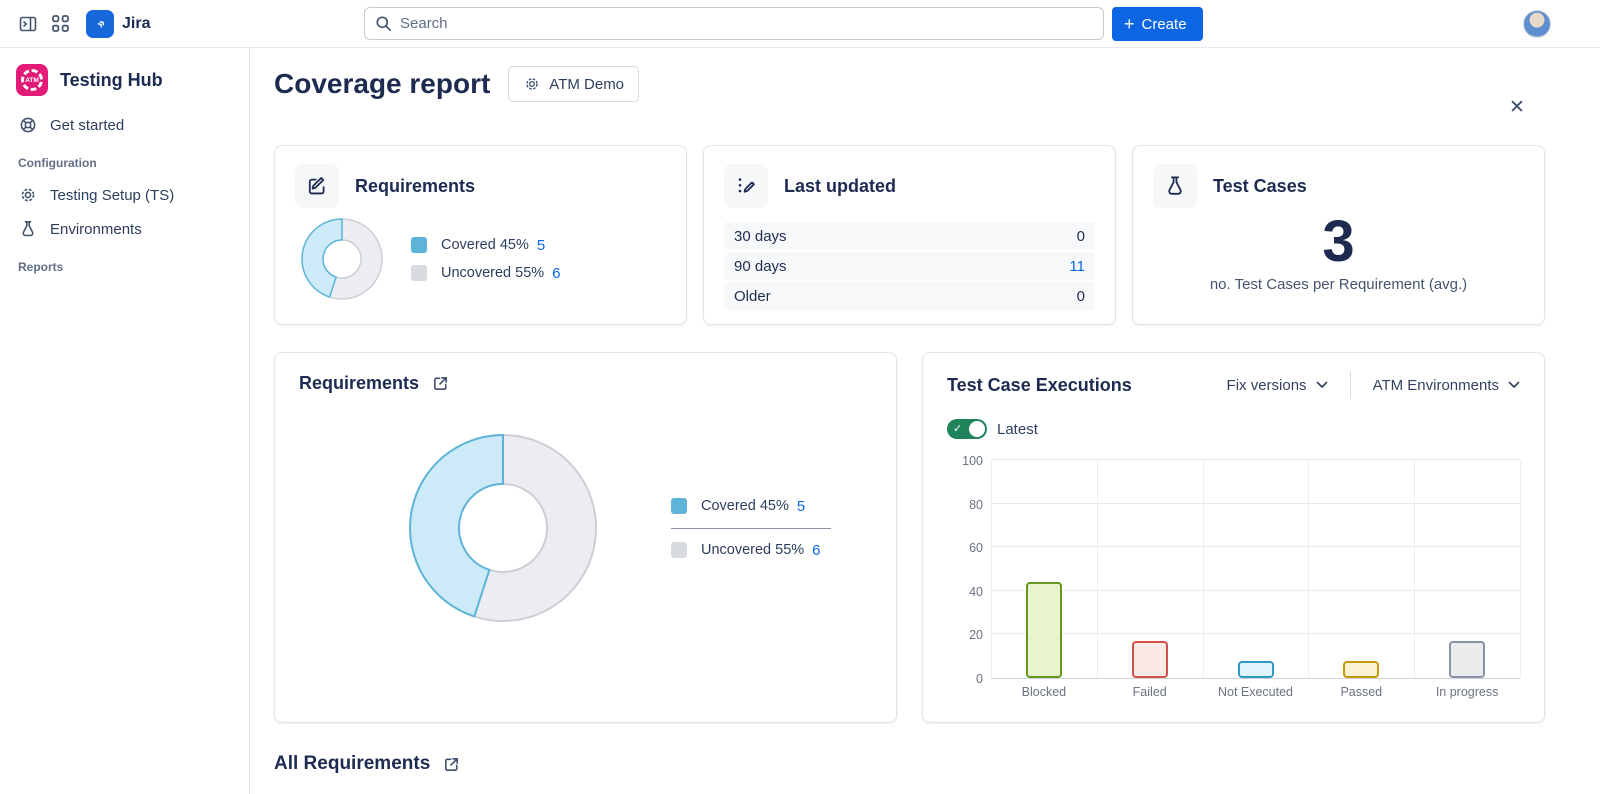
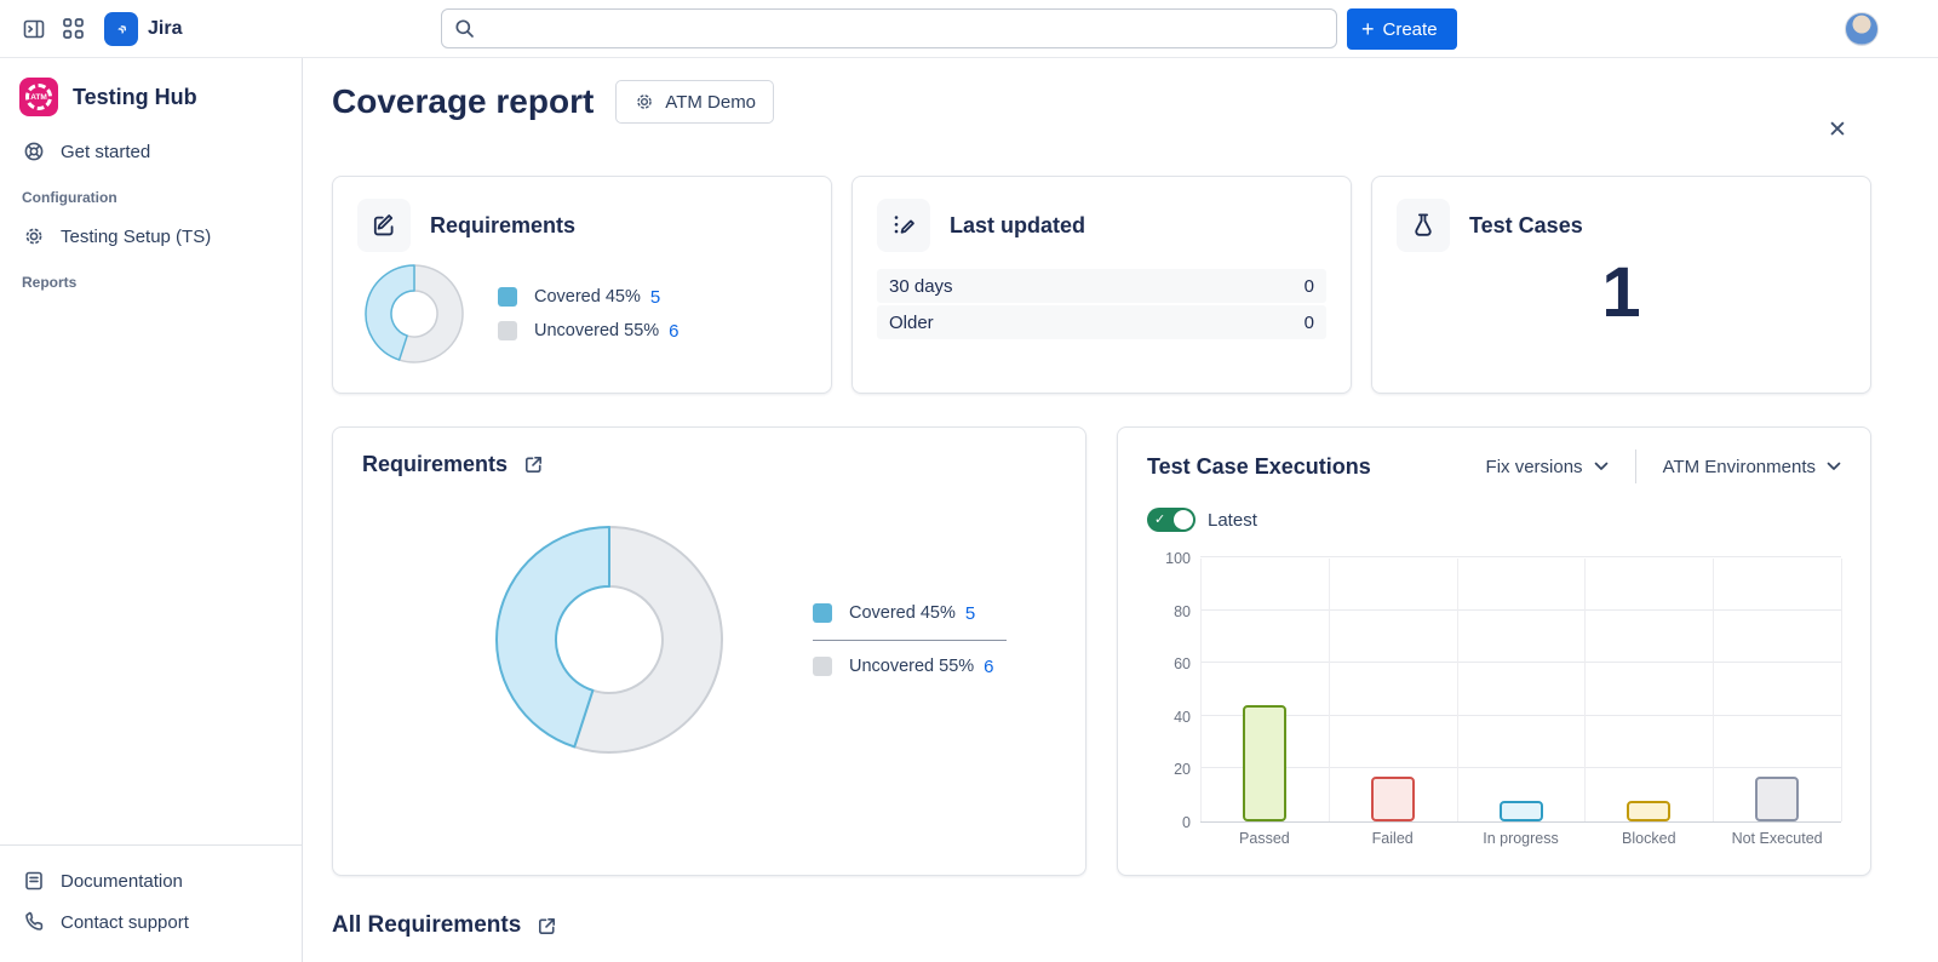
  Jira
- Search
  +
  Create
  Testing Hub
  Get started
  Configuration
  Testing Setup (TS)
- Environments
  Reports
+ Documentation
+ Contact support
  ✕
  Coverage report
  ATM Demo
  Requirements
  Covered 45%
  5
  Uncovered 55%
  6
  Last updated
  30 days
  0
- 90 days
- 11
  Older
  0
  Test Cases
- 3
+ 1
- no. Test Cases per Requirement (avg.)
  Requirements
  Covered 45%
  5
  Uncovered 55%
  6
  Test Case Executions
  Fix versions
  ATM Environments
  ✓
  Latest
  0
  20
  40
  60
  80
  100
- Blocked
+ Passed
  Failed
- Not Executed
+ In progress
- Passed
+ Blocked
- In progress
+ Not Executed
  All Requirements
